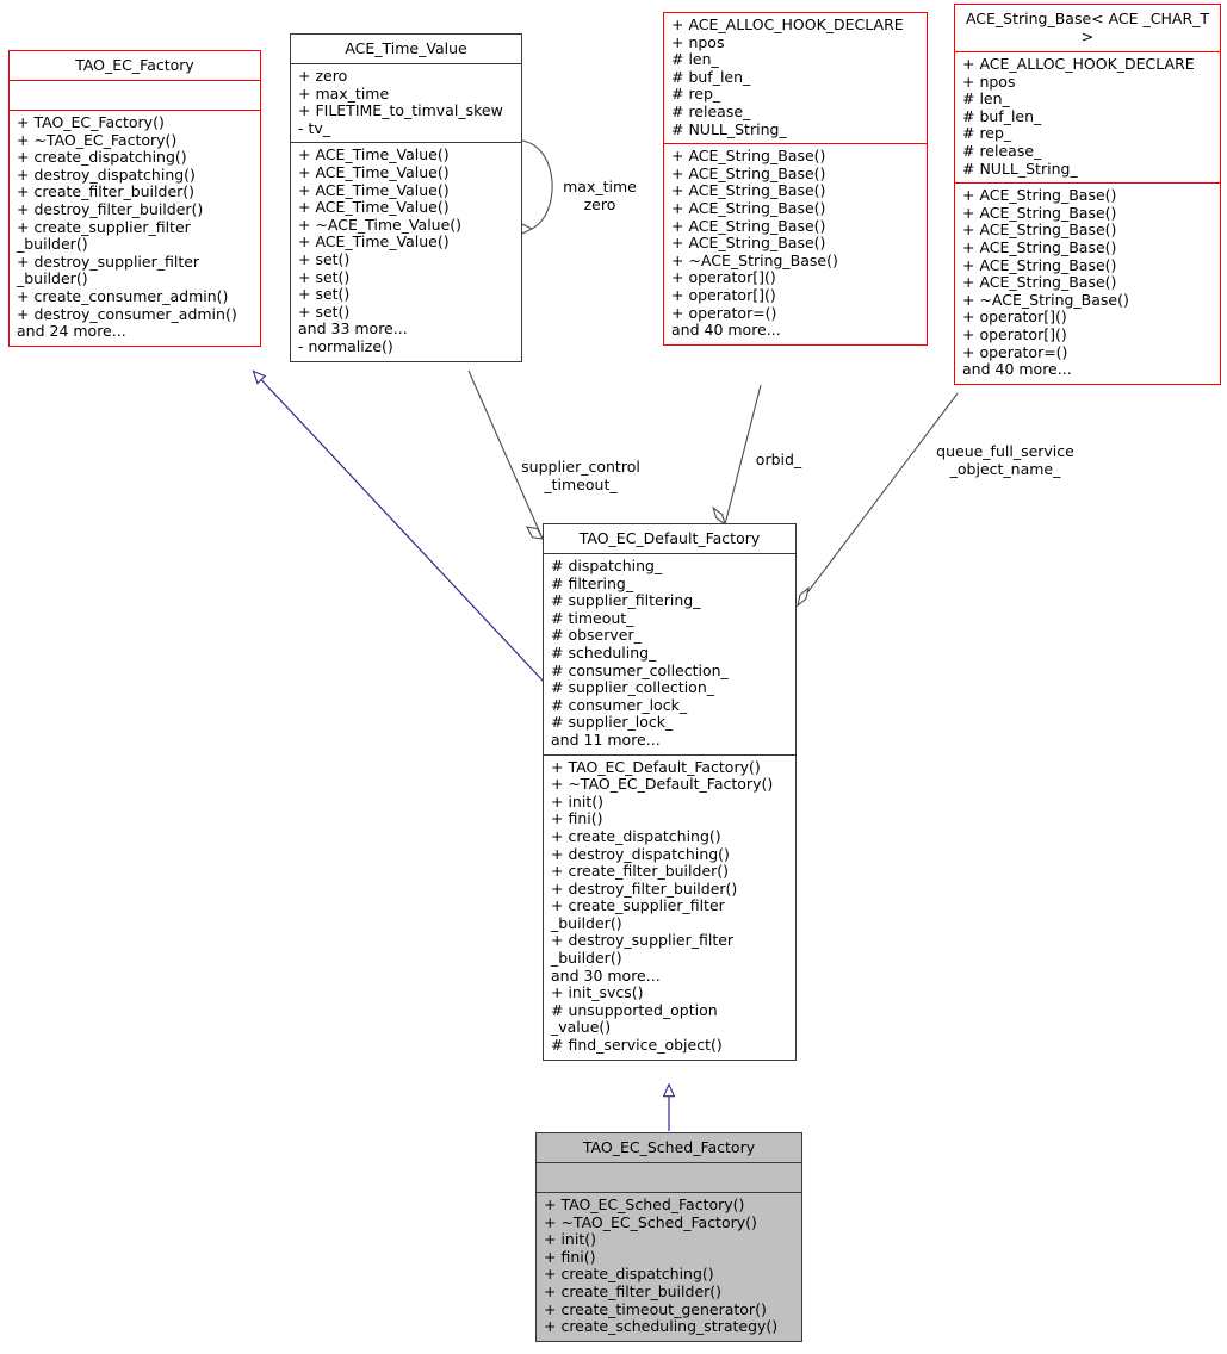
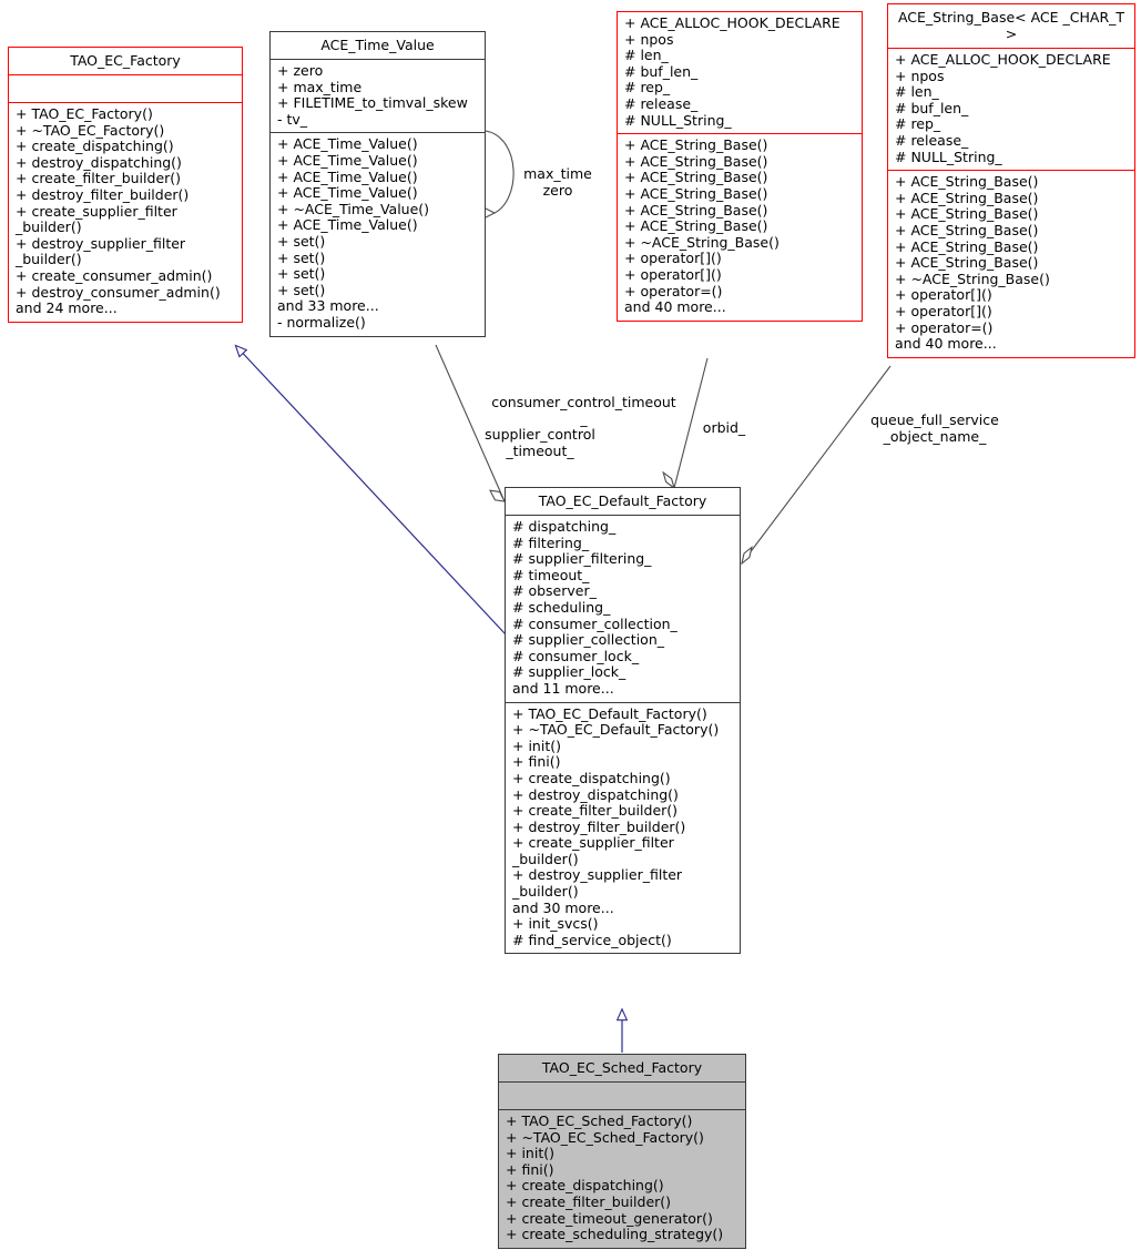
  max_time
  zero
+ consumer_control_timeout
+ _
  supplier_control
  _timeout_
  orbid_
  queue_full_service
  _object_name_
  TAO_EC_Factory
  + TAO_EC_Factory()
  + ~TAO_EC_Factory()
  + create_dispatching()
  + destroy_dispatching()
  + create_filter_builder()
  + destroy_filter_builder()
  + create_supplier_filter
  _builder()
  + destroy_supplier_filter
  _builder()
  + create_consumer_admin()
  + destroy_consumer_admin()
  and 24 more...
  ACE_Time_Value
  + zero
  + max_time
  + FILETIME_to_timval_skew
  - tv_
  + ACE_Time_Value()
  + ACE_Time_Value()
  + ACE_Time_Value()
  + ACE_Time_Value()
  + ~ACE_Time_Value()
  + ACE_Time_Value()
  + set()
  + set()
  + set()
  + set()
  and 33 more...
  - normalize()
  + ACE_ALLOC_HOOK_DECLARE
  + npos
  # len_
  # buf_len_
  # rep_
  # release_
  # NULL_String_
  + ACE_String_Base()
  + ACE_String_Base()
  + ACE_String_Base()
  + ACE_String_Base()
  + ACE_String_Base()
  + ACE_String_Base()
  + ~ACE_String_Base()
  + operator[]()
  + operator[]()
  + operator=()
  and 40 more...
  ACE_String_Base< ACE _CHAR_T >
  + ACE_ALLOC_HOOK_DECLARE
  + npos
  # len_
  # buf_len_
  # rep_
  # release_
  # NULL_String_
  + ACE_String_Base()
  + ACE_String_Base()
  + ACE_String_Base()
  + ACE_String_Base()
  + ACE_String_Base()
  + ACE_String_Base()
  + ~ACE_String_Base()
  + operator[]()
  + operator[]()
  + operator=()
  and 40 more...
  TAO_EC_Default_Factory
  # dispatching_
  # filtering_
  # supplier_filtering_
  # timeout_
  # observer_
  # scheduling_
  # consumer_collection_
  # supplier_collection_
  # consumer_lock_
  # supplier_lock_
  and 11 more...
  + TAO_EC_Default_Factory()
  + ~TAO_EC_Default_Factory()
  + init()
  + fini()
  + create_dispatching()
  + destroy_dispatching()
  + create_filter_builder()
  + destroy_filter_builder()
  + create_supplier_filter
  _builder()
  + destroy_supplier_filter
  _builder()
  and 30 more...
  + init_svcs()
- # unsupported_option
- _value()
  # find_service_object()
  TAO_EC_Sched_Factory
  + TAO_EC_Sched_Factory()
  + ~TAO_EC_Sched_Factory()
  + init()
  + fini()
  + create_dispatching()
  + create_filter_builder()
  + create_timeout_generator()
  + create_scheduling_strategy()
